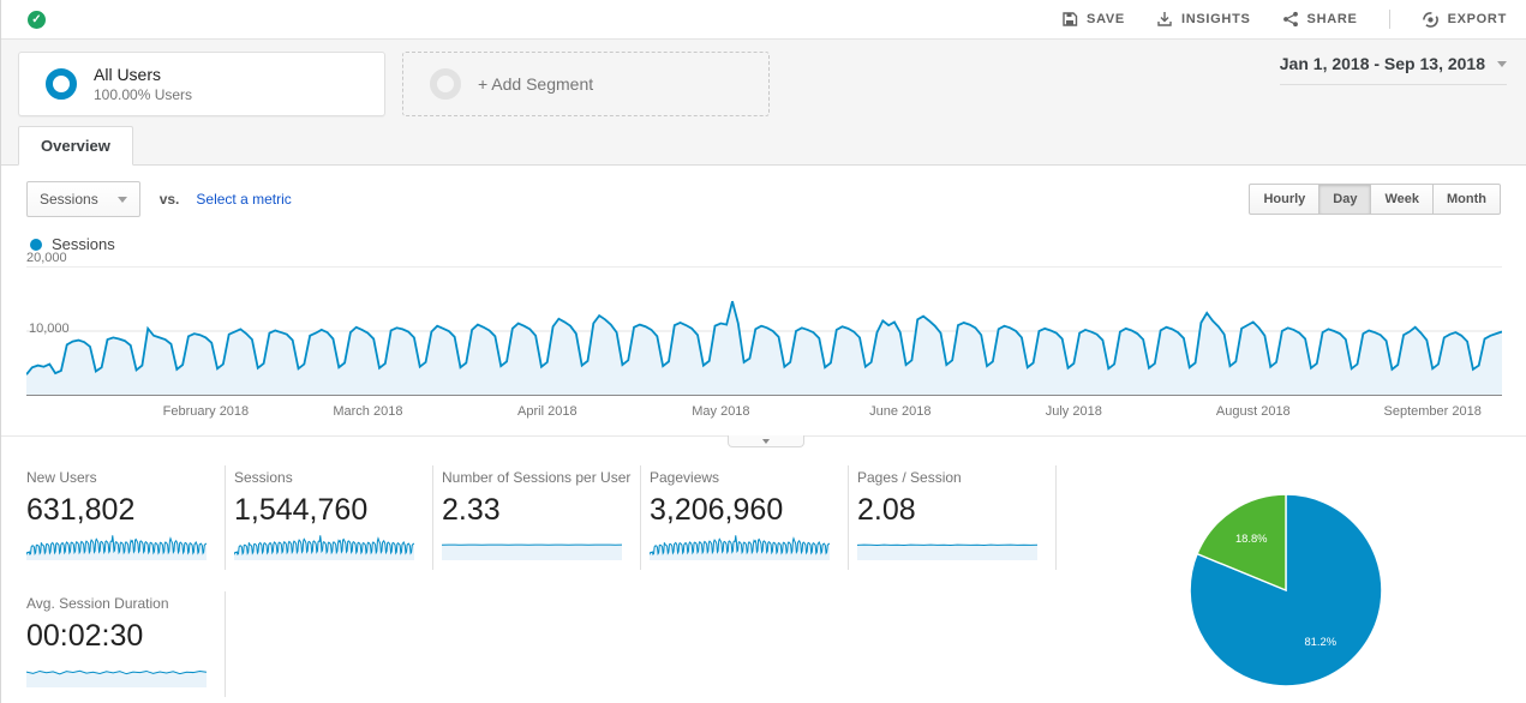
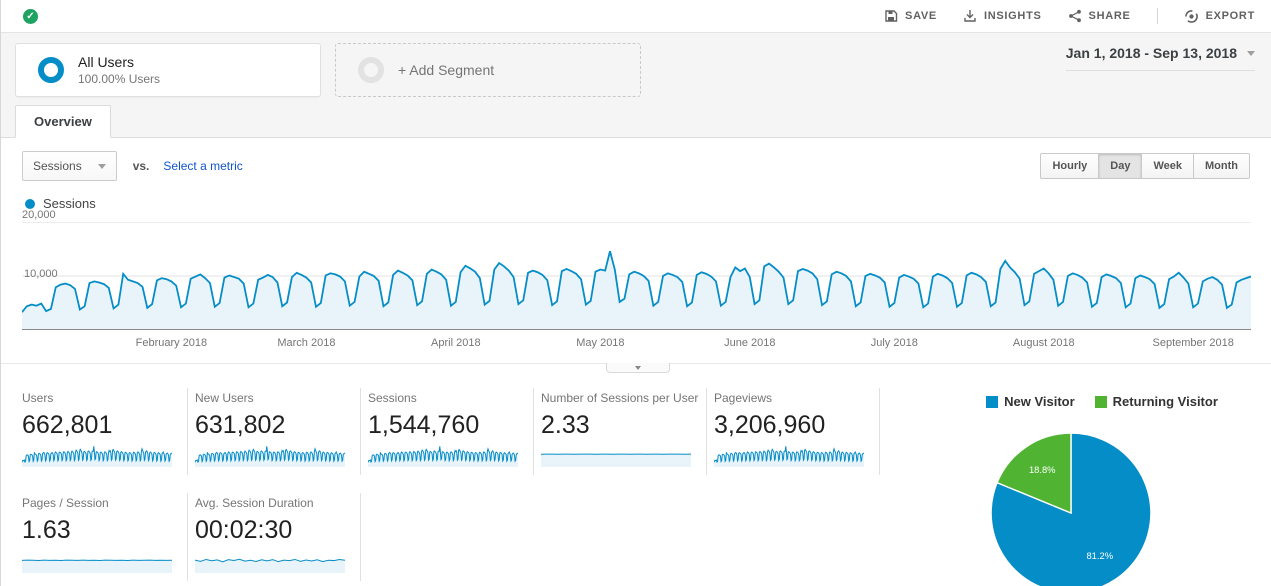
  ✓
  SAVE
  INSIGHTS
  SHARE
  EXPORT
  All Users
  100.00% Users
  + Add Segment
  Jan 1, 2018 - Sep 13, 2018
  Overview
  Sessions
  vs.
  Select a metric
  Hourly
  Day
  Week
  Month
  Sessions
  20,000
  10,000
  February 2018
  March 2018
  April 2018
  May 2018
  June 2018
  July 2018
  August 2018
  September 2018
+ Users
+ 662,801
  New Users
  631,802
  Sessions
  1,544,760
  Number of Sessions per User
  2.33
  Pageviews
  3,206,960
  Pages / Session
- 2.08
+ 1.63
  Avg. Session Duration
  00:02:30
+ New Visitor
+ Returning Visitor
  81.2%
  18.8%
